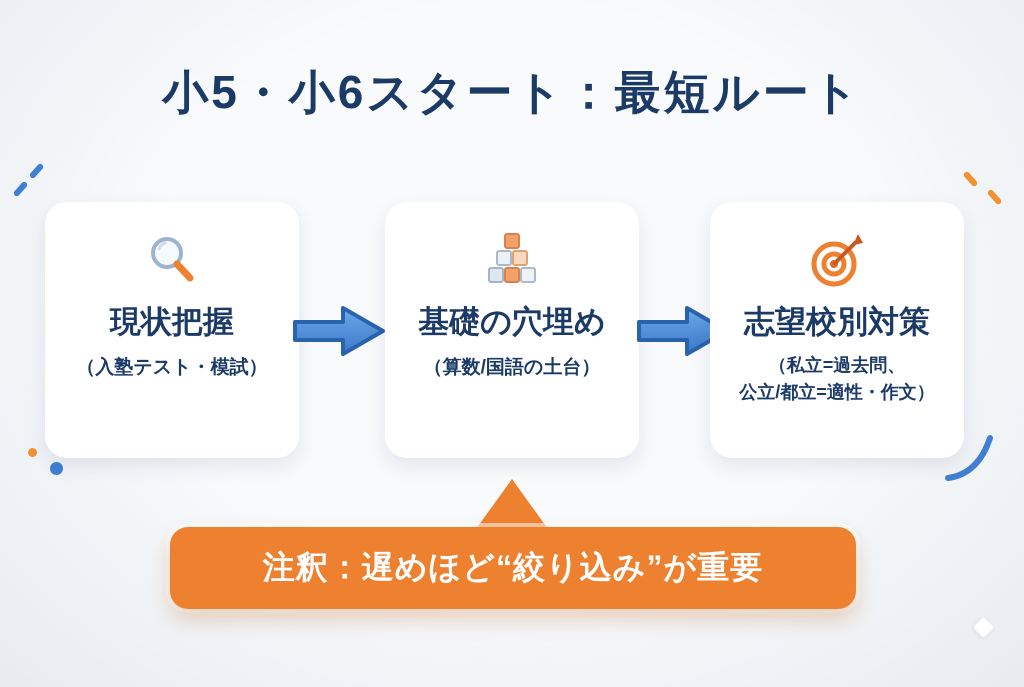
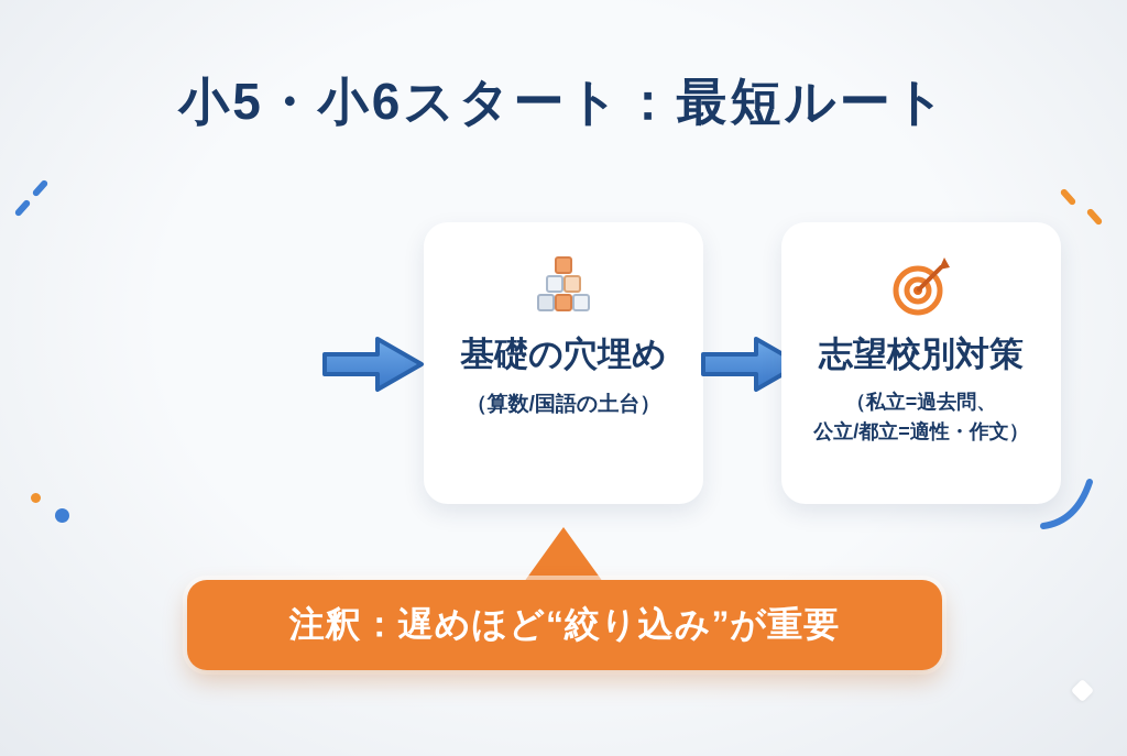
  小5・小6スタート：最短ルート
- 現状把握
- （入塾テスト・模試）
  基礎の穴埋め
  （算数/国語の土台）
  志望校別対策
  （私立=過去問、
  公立/都立=適性・作文）
  注釈：遅めほど“絞り込み”が重要
